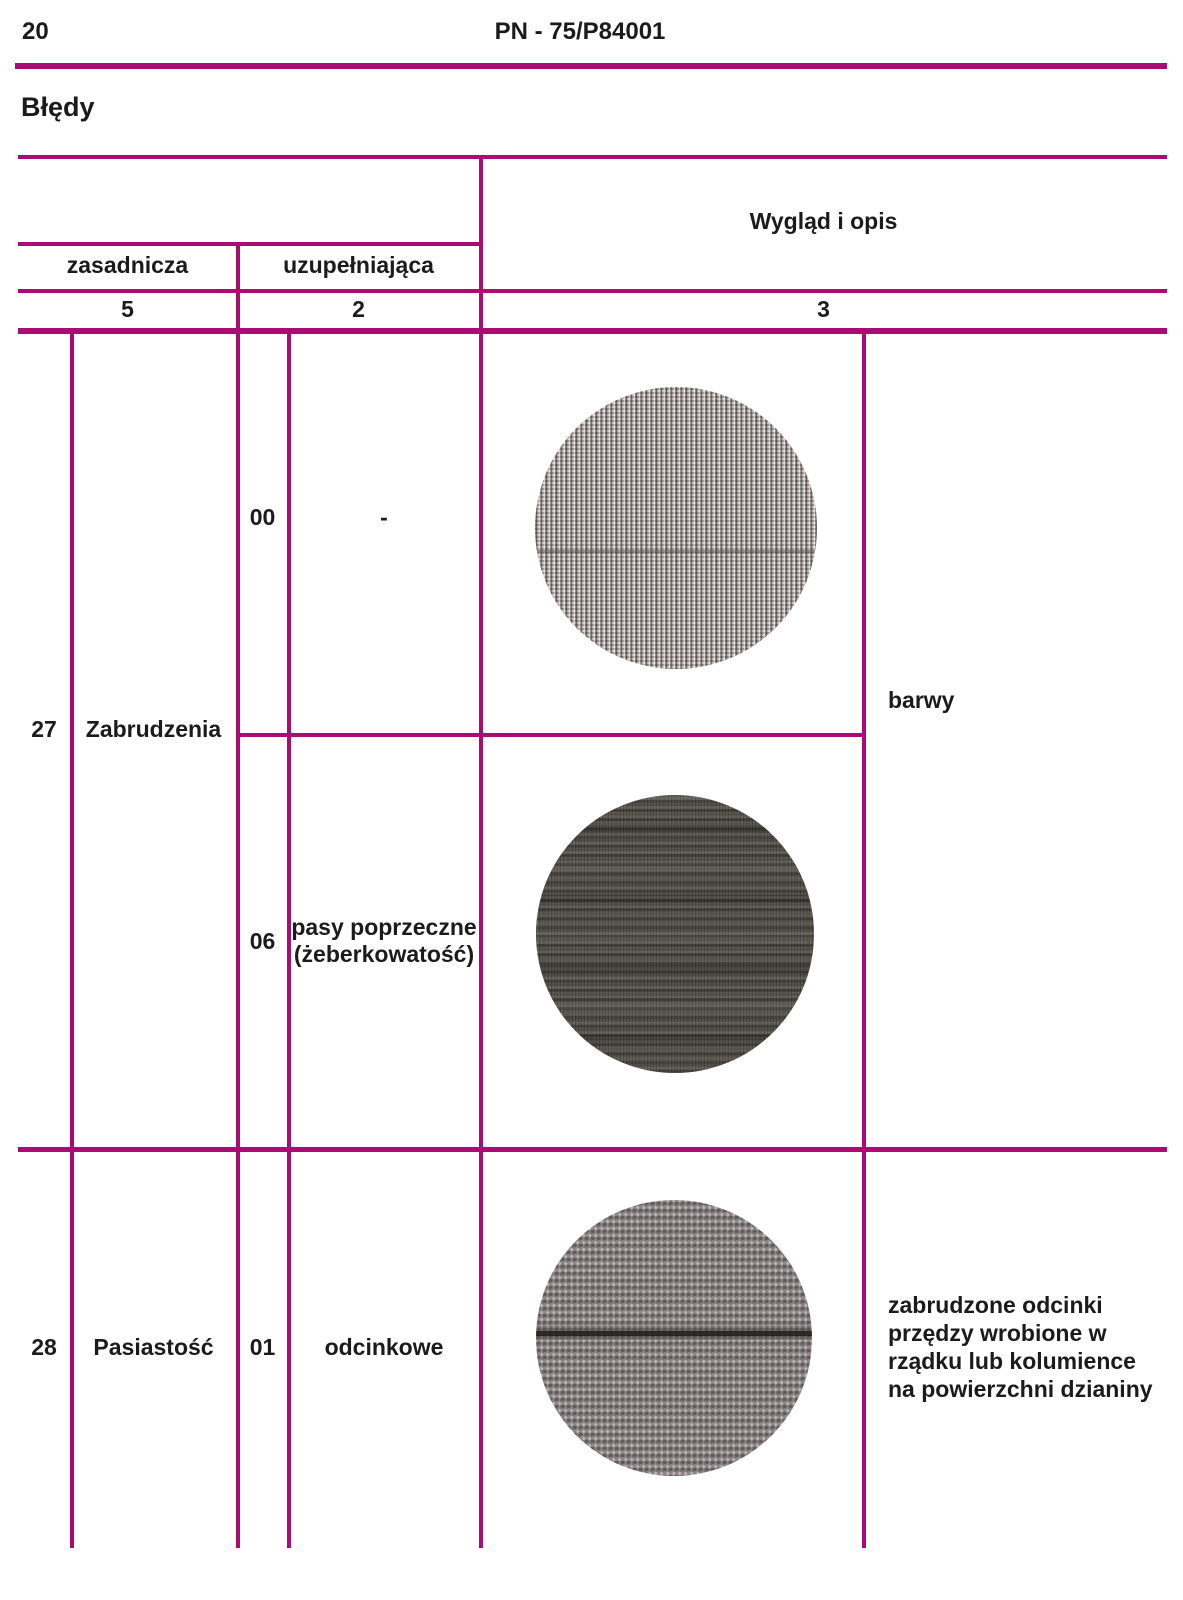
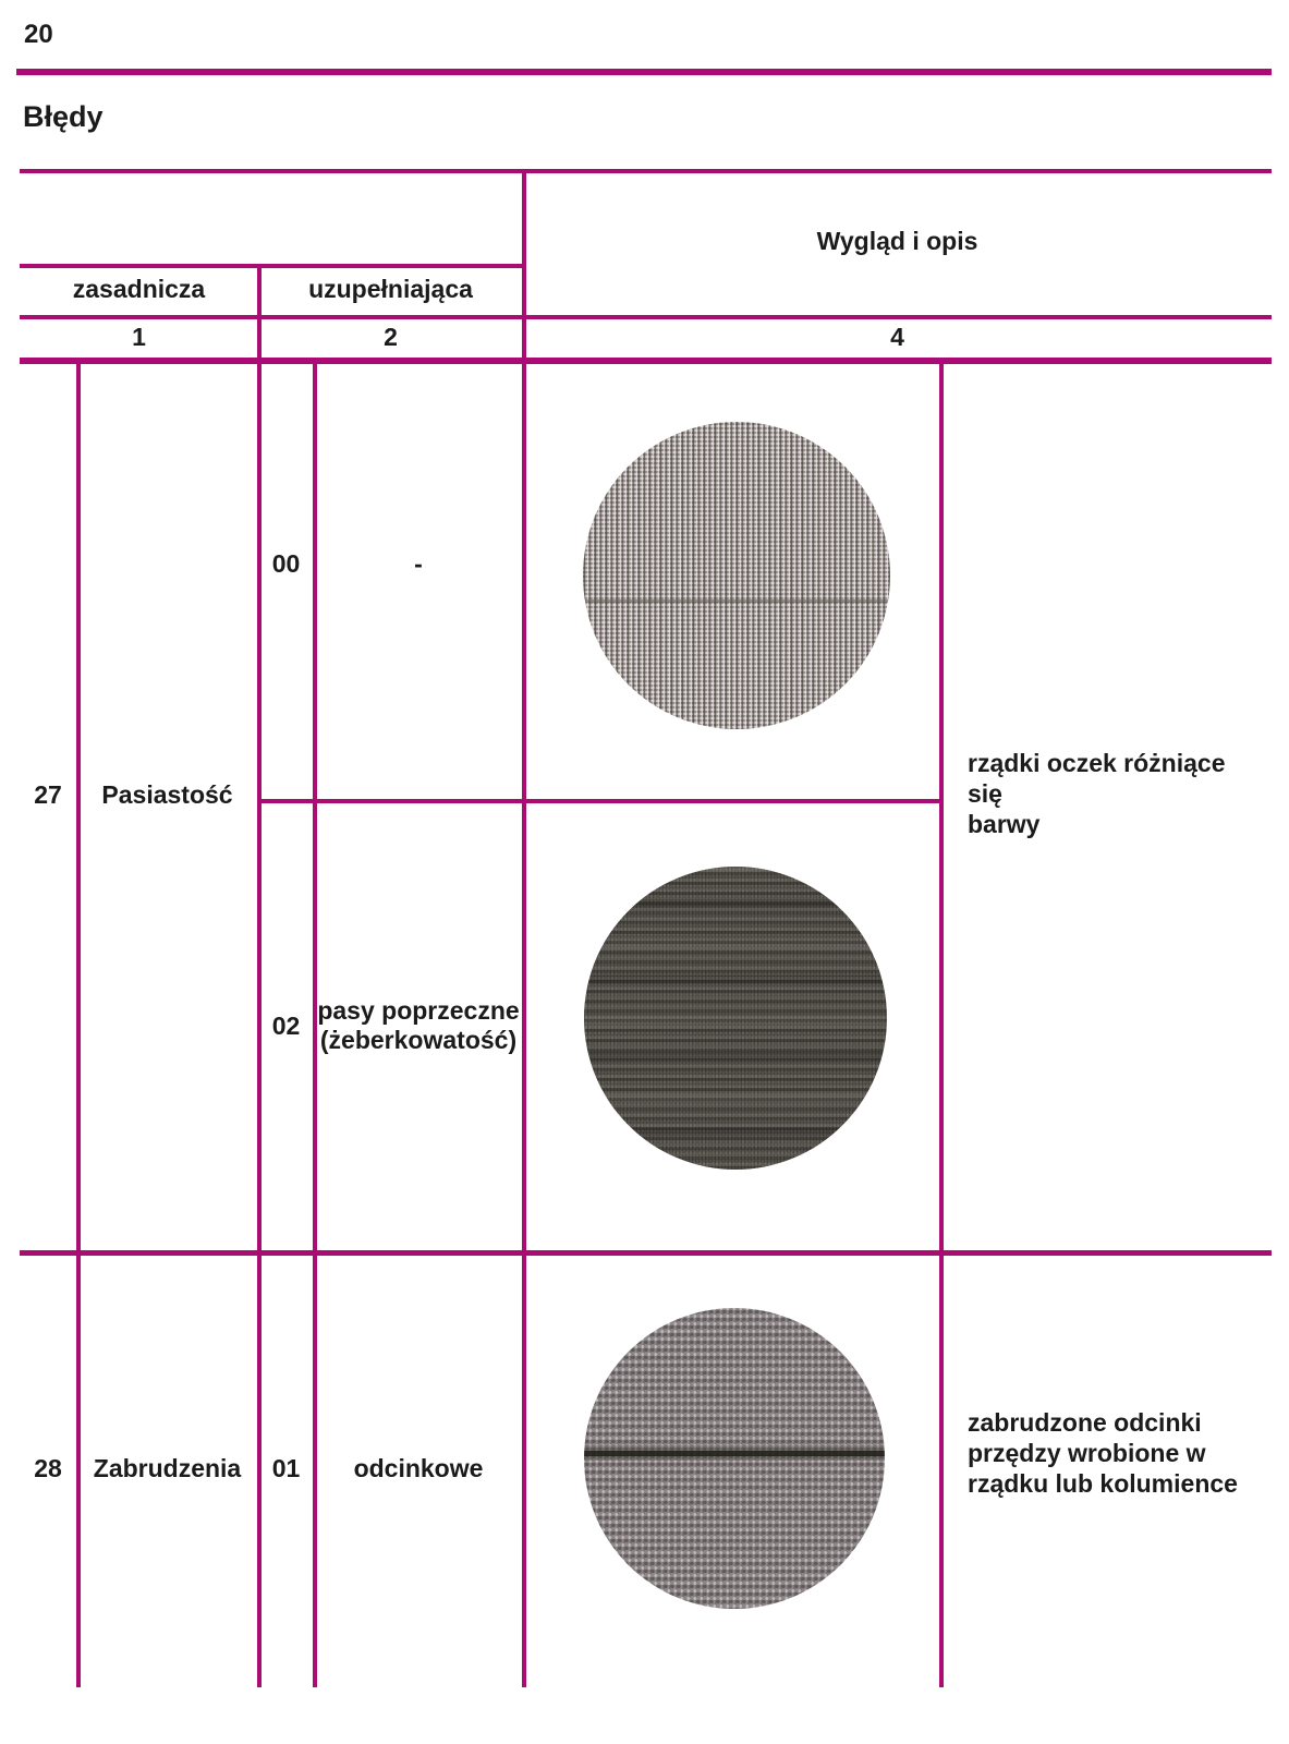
  20
- PN - 75/P84001
  Błędy
  Wygląd i opis
  zasadnicza
  uzupełniająca
- 5
+ 1
  2
- 3
+ 4
  27
- Zabrudzenia
+ Pasiastość
  00
  -
- 06
+ 02
  pasy poprzeczne
  (żeberkowatość)
+ rządki oczek różniące się
  barwy
  28
- Pasiastość
+ Zabrudzenia
  01
  odcinkowe
  zabrudzone odcinki
  przędzy wrobione w
  rządku lub kolumience
- na powierzchni dzianiny
